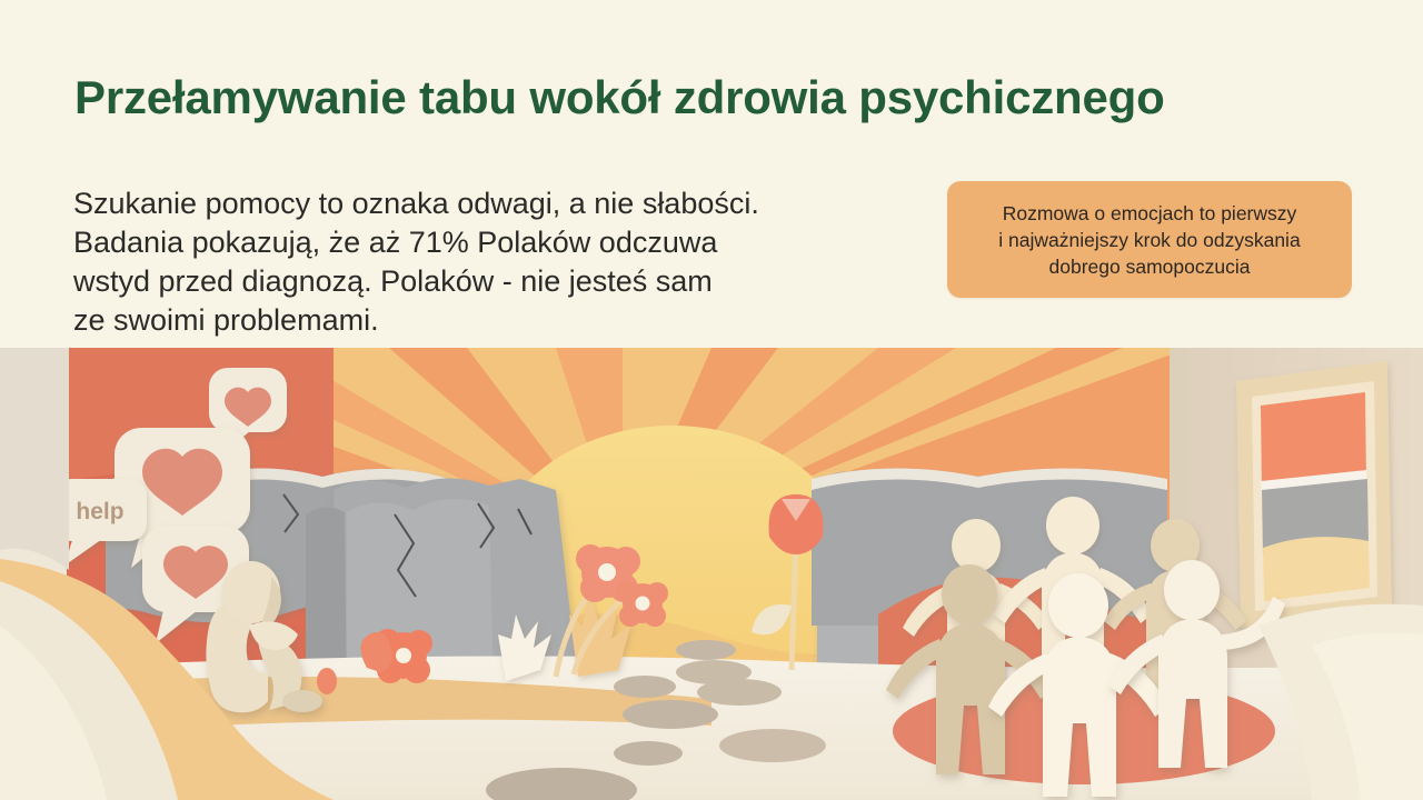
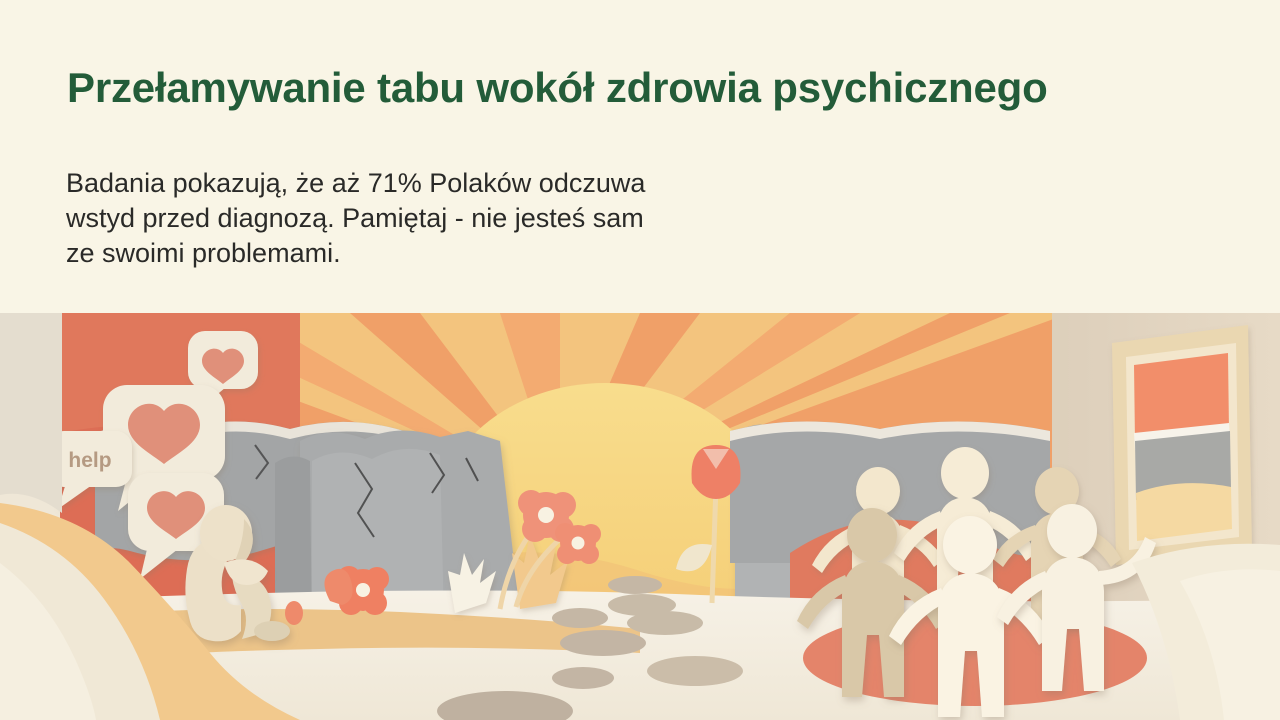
  Przełamywanie tabu wokół zdrowia psychicznego
- Szukanie pomocy to oznaka odwagi, a nie słabości.
  Badania pokazują, że aż 71% Polaków odczuwa
- wstyd przed diagnozą. Polaków - nie jesteś sam
+ wstyd przed diagnozą. Pamiętaj - nie jesteś sam
  ze swoimi problemami.
- Rozmowa o emocjach to pierwszy
- i najważniejszy krok do odzyskania
- dobrego samopoczucia
  help
